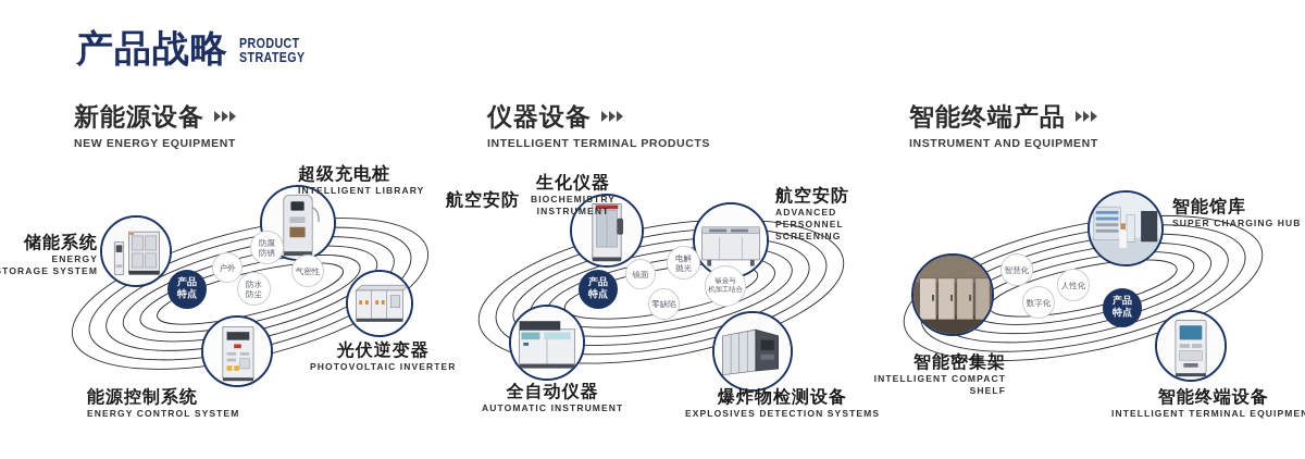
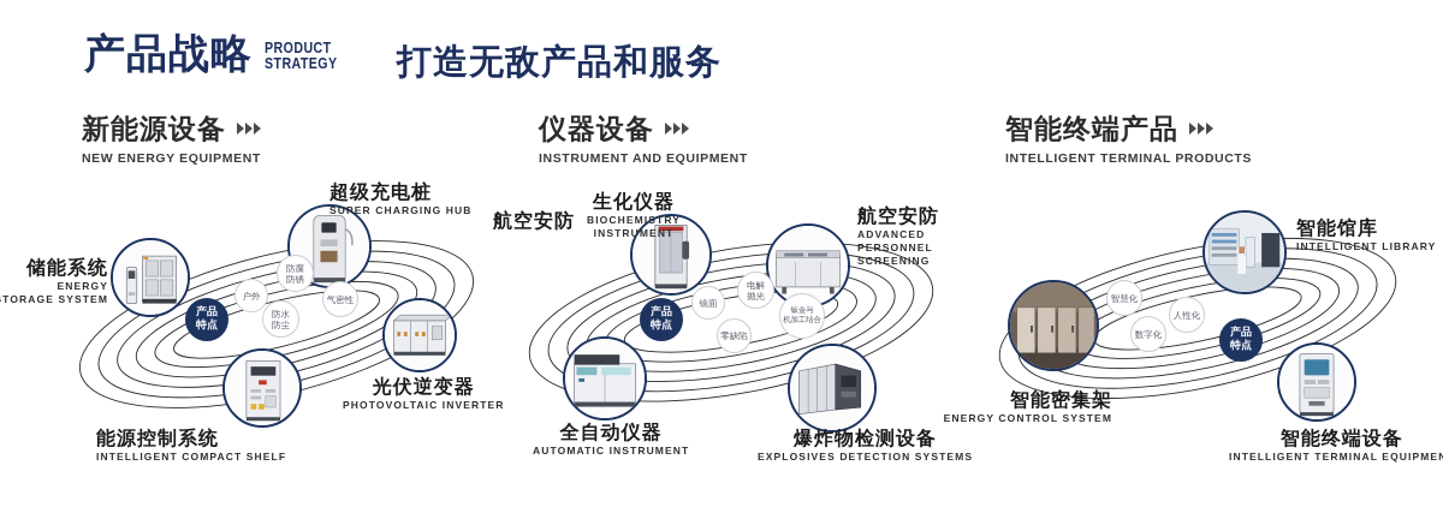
  产品战略
  PRODUCT
  STRATEGY
+ 打造无敌产品和服务
  新能源设备
  NEW ENERGY EQUIPMENT
  仪器设备
- INTELLIGENT TERMINAL PRODUCTS
+ INSTRUMENT AND EQUIPMENT
  智能终端产品
- INSTRUMENT AND EQUIPMENT
+ INTELLIGENT TERMINAL PRODUCTS
  产品
  特点
  户外
  防腐
  防锈
  防水
  防尘
  气密性
  储能系统
  ENERGY TORAGE SYSTEM
  超级充电桩
- INTELLIGENT LIBRARY
+ SUPER CHARGING HUB
  光伏逆变器
  PHOTOVOLTAIC INVERTER
  能源控制系统
- ENERGY CONTROL SYSTEM
+ INTELLIGENT COMPACT SHELF
  产品
  特点
  镜面
  电解
  抛光
  零缺陷
  航空安防
  生化仪器
  BIOCHEMISTRY INSTRUMENT
  航空安防
  ADVANCED PERSONNEL SCREENING
  全自动仪器
  AUTOMATIC INSTRUMENT
  爆炸物检测设备
  EXPLOSIVES DETECTION SYSTEMS
  智慧化
  人性化
  数字化
  产品
  特点
  智能馆库
- SUPER CHARGING HUB
+ INTELLIGENT LIBRARY
  智能密集架
- INTELLIGENT COMPACT SHELF
+ ENERGY CONTROL SYSTEM
  智能终端设备
  INTELLIGENT TERMINAL EQUIPME
